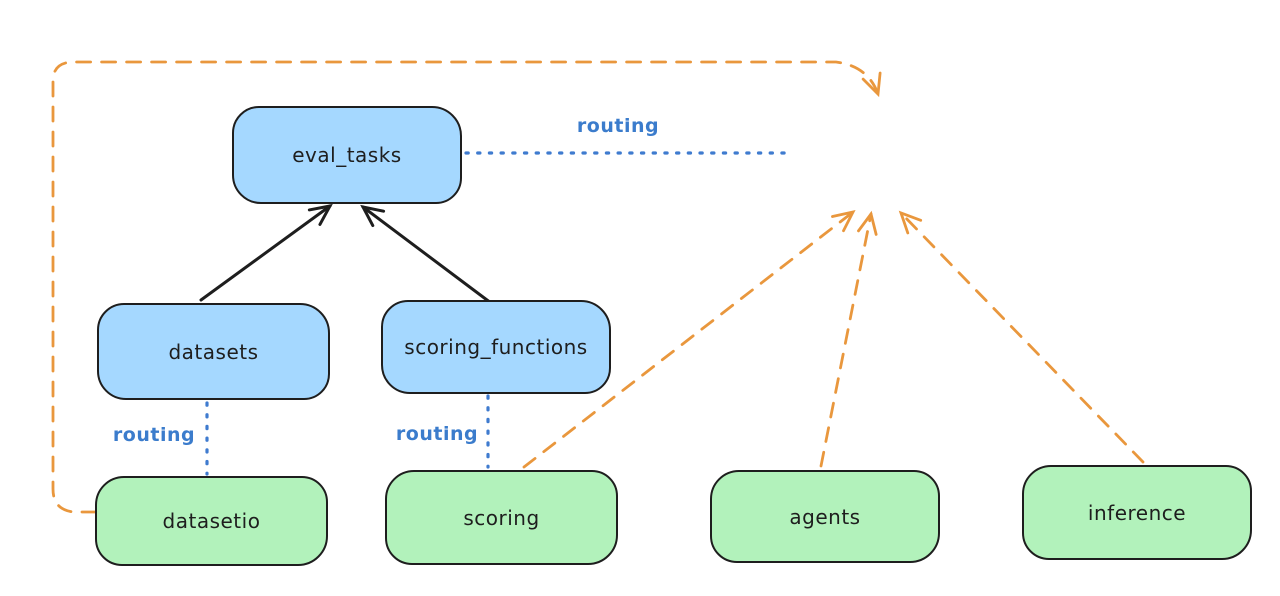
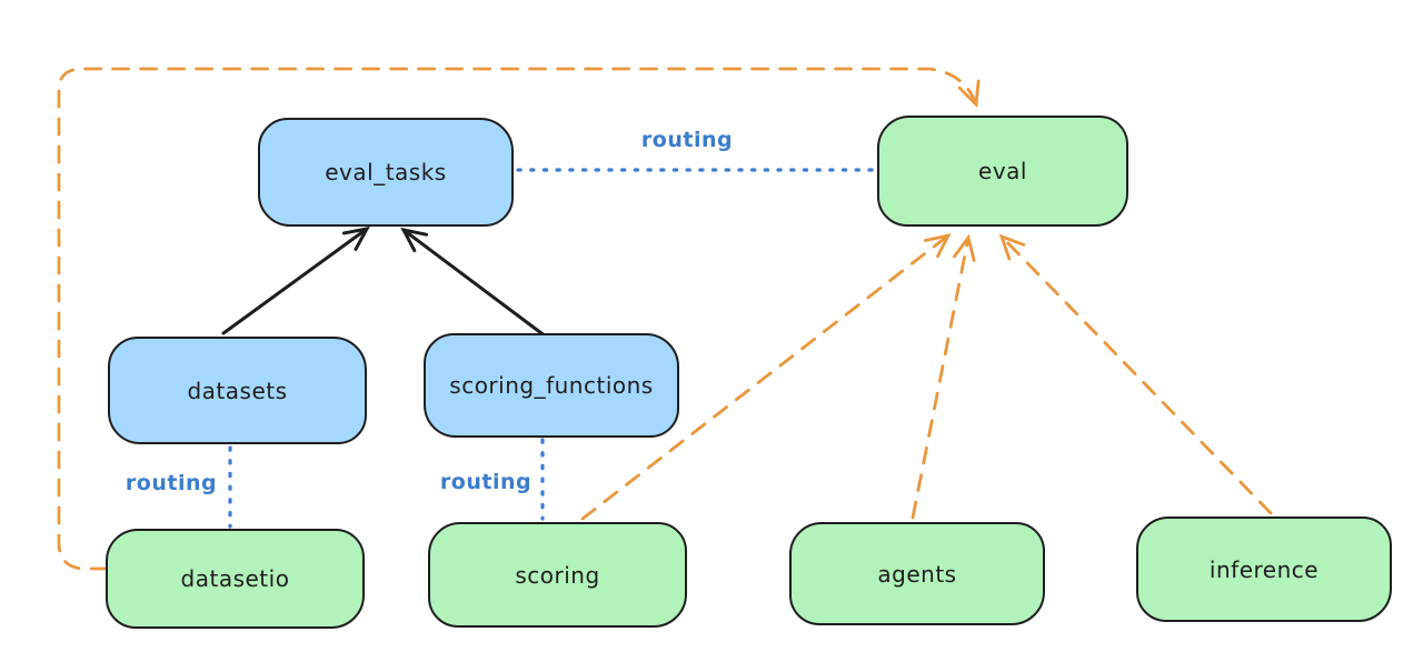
  eval_tasks
+ eval
  datasets
  scoring_functions
  datasetio
  scoring
  agents
  inference
  routing
  routing
  routing
